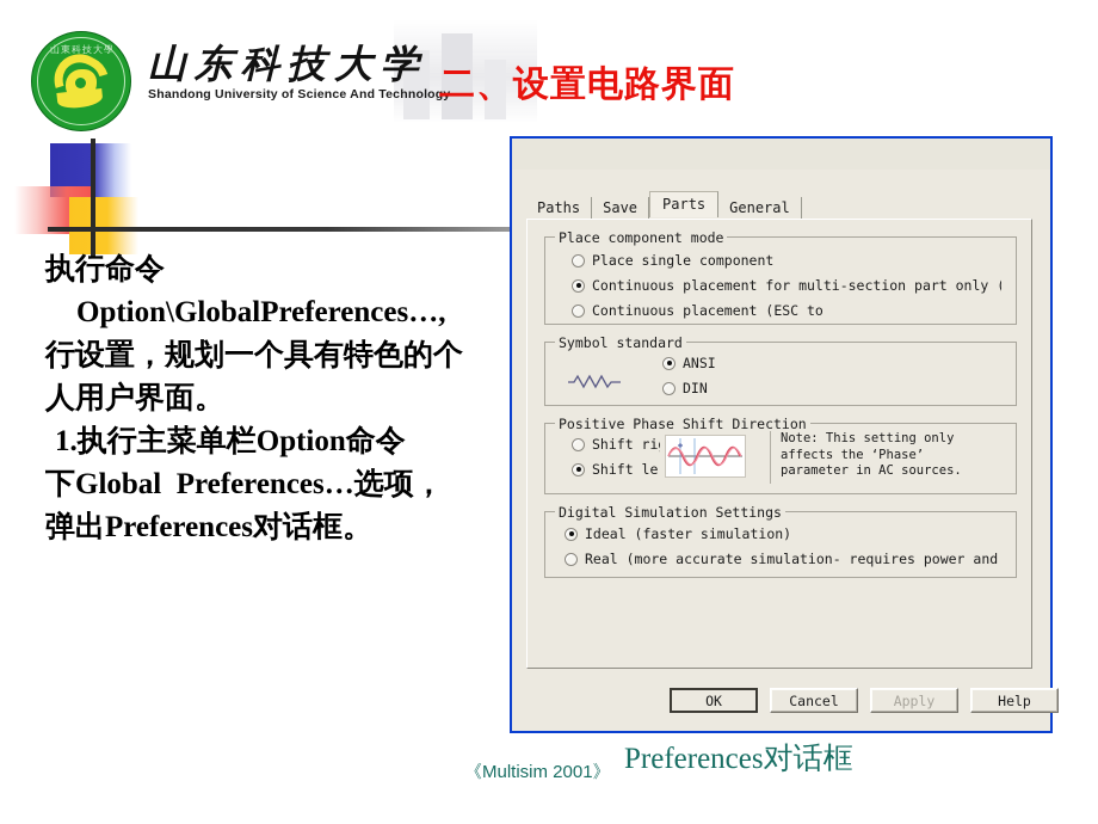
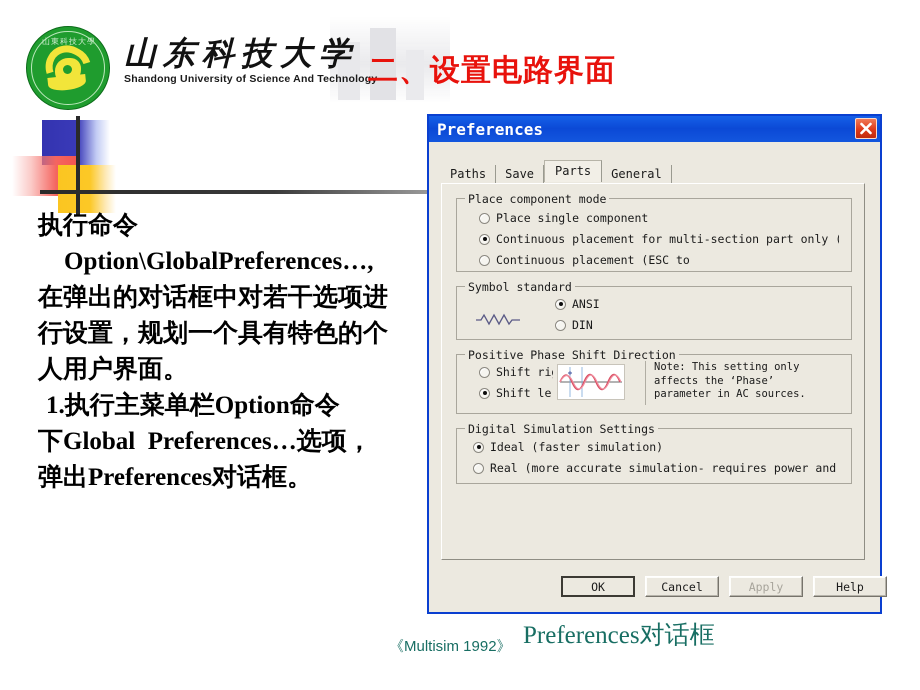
  山東科技大學
  山东科技大学
  Shandong University of Science And Technolog
  二、设置电路界面
  执行命令
  Option\GlobalPreferences…,
+ 在弹出的对话框中对若干选项进
  行设置，规划一个具有特色的个
  人用户界面。
  1.执行主菜单栏Option命令
  下Global Preferences…选项，
  弹出Preferences对话框。
+ Preferences
  Paths
  Save
  Parts
  General
  Place component mode
  Place single component
  Continuous placement for multi-section part only (
  Continuous placement (ESC to
  Symbol standard
  ANSI
  DIN
  Positive Phase Shift Direction
  Shift ri
  Shift le
  Note: This setting only
  affects the ‘Phase’
  parameter in AC sources.
  Digital Simulation Settings
  Ideal (faster simulation)
  Real (more accurate simulation- requires power and
  OK
  Cancel
  Apply
  Help
  Preferences对话框
- 《Multisim 2001》
+ 《Multisim 1992》
